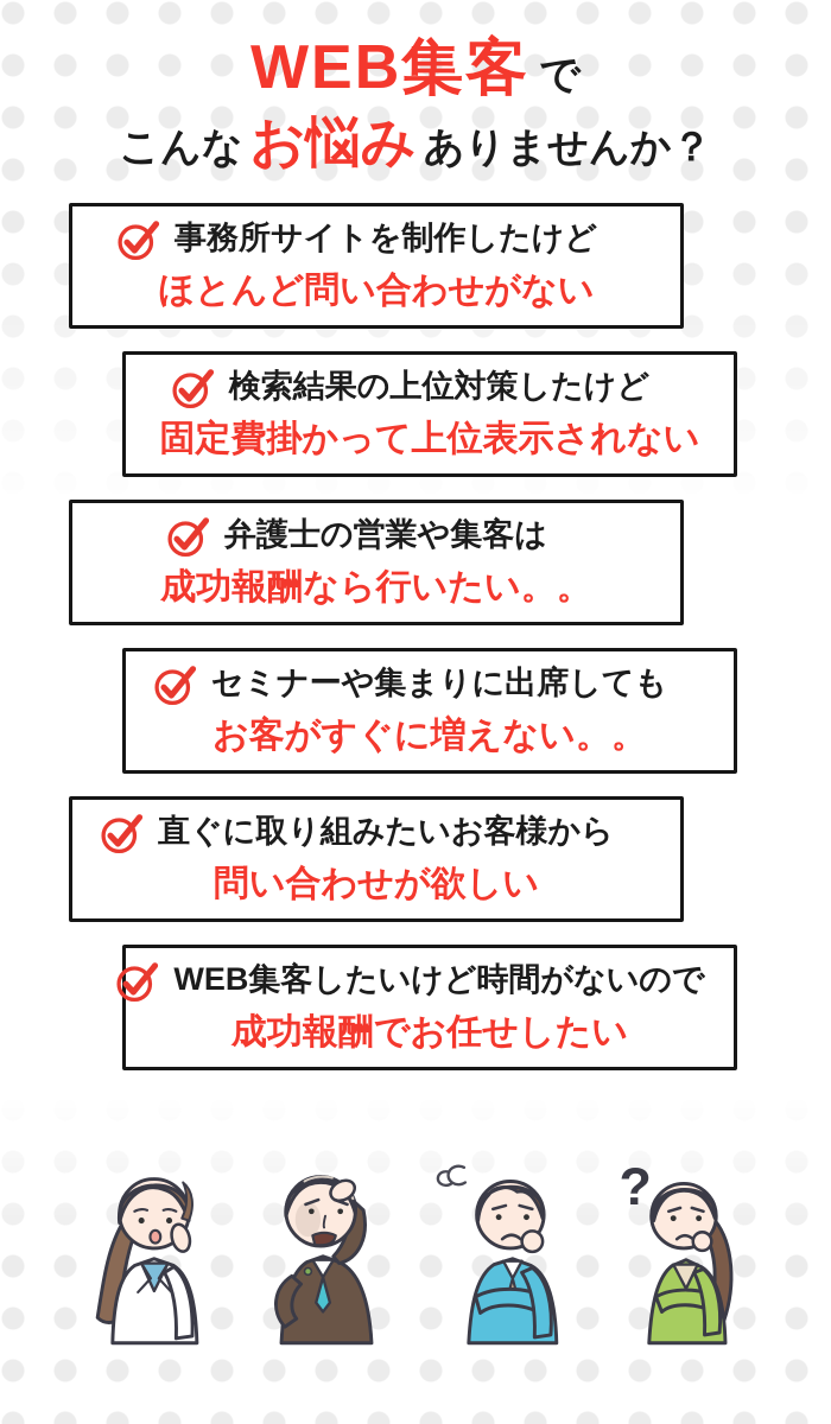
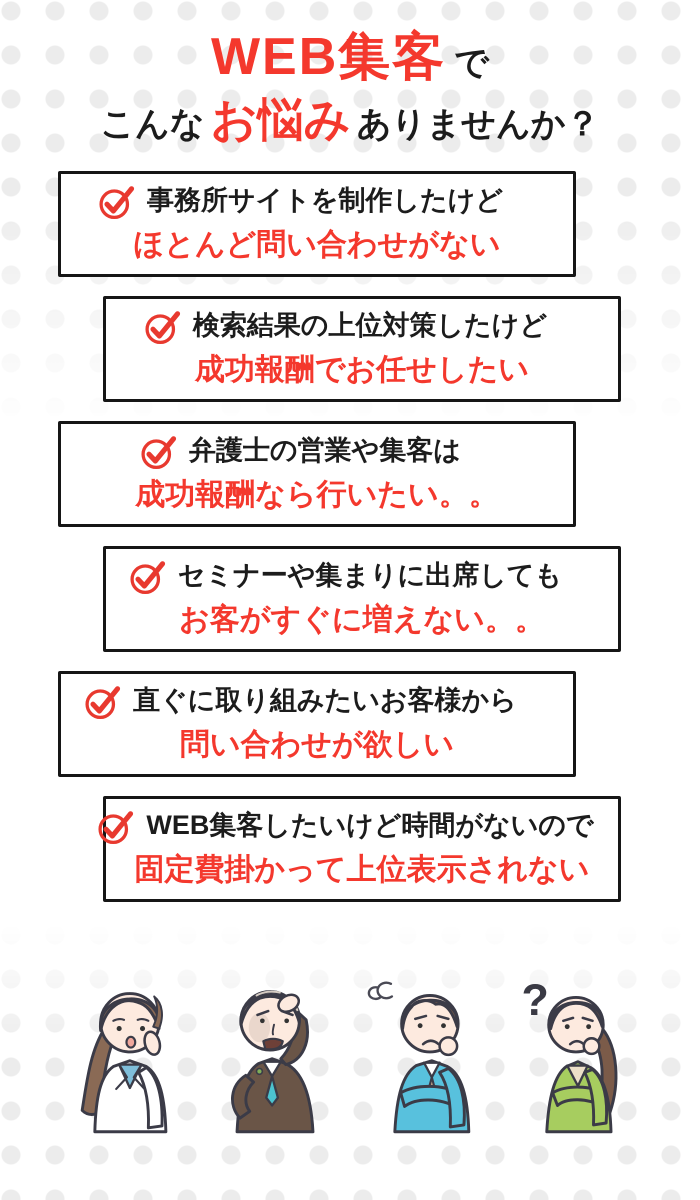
  WEB集客 で
  こんな お悩み ありませんか？
  事務所サイトを制作したけど
  ほとんど問い合わせがない
  検索結果の上位対策したけど
- 固定費掛かって上位表示されない
+ 成功報酬でお任せしたい
  弁護士の営業や集客は
  成功報酬なら行いたい。。
  セミナーや集まりに出席しても
  お客がすぐに増えない。。
  直ぐに取り組みたいお客様から
  問い合わせが欲しい
  WEB集客したいけど時間がないので
- 成功報酬でお任せしたい
+ 固定費掛かって上位表示されない
  ?
